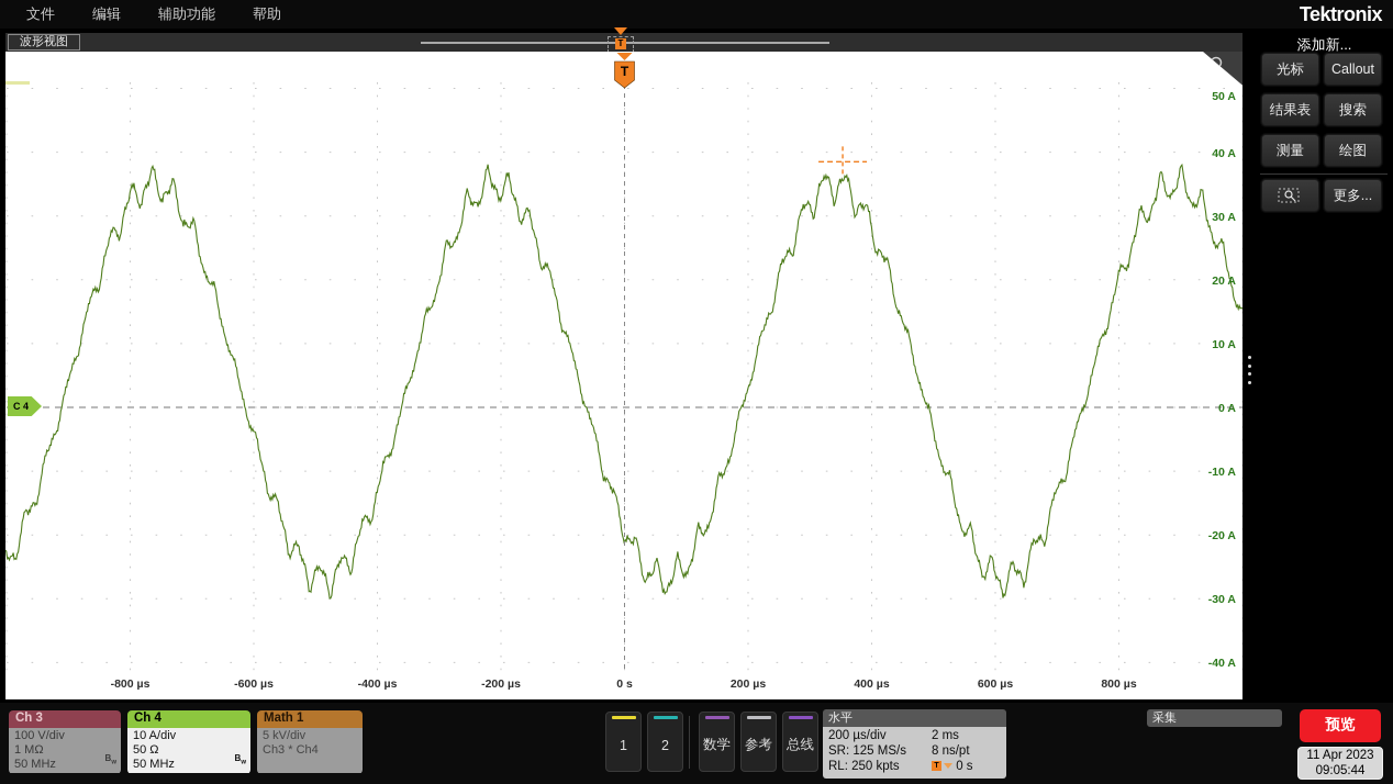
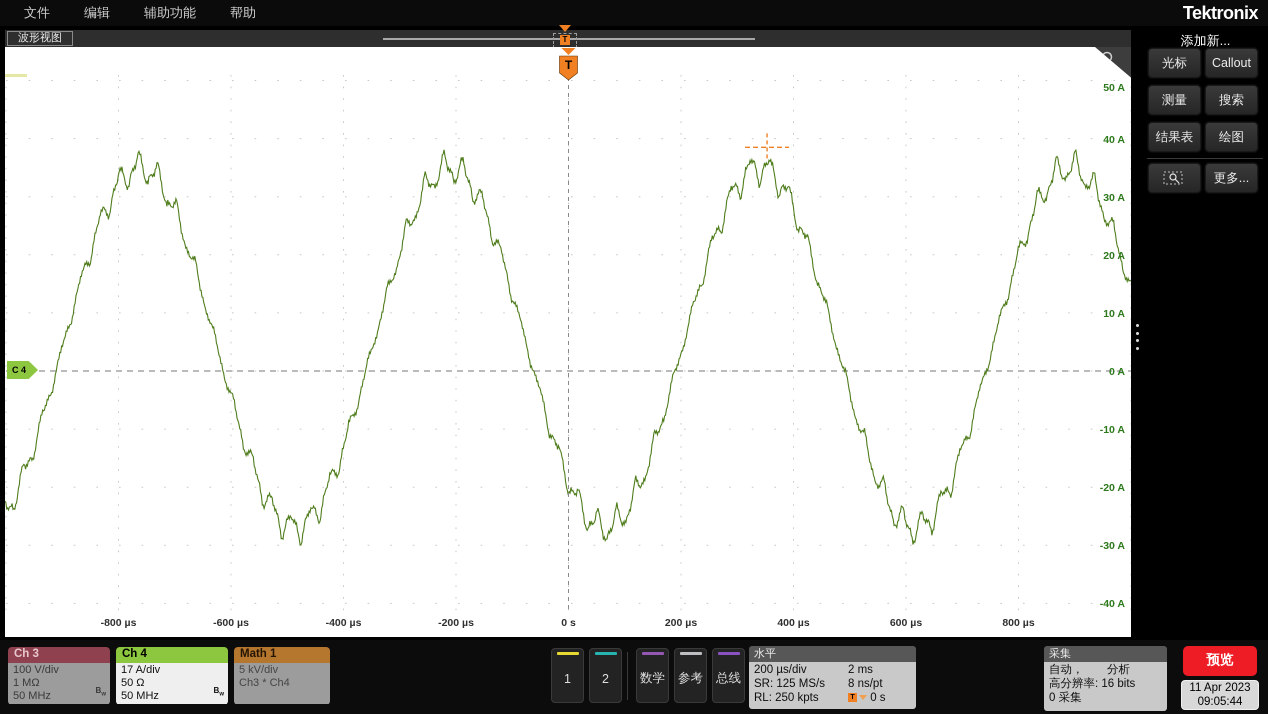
  文件
  编辑
  辅助功能
  帮助
  Tektronix
  波形视图
  T
  T
  50 A
  40 A
  30 A
  20 A
  10 A
  0 A
  -10 A
  -20 A
  -30 A
  -40 A
  -800 µs
  -600 µs
  -400 µs
  -200 µs
  0 s
  200 µs
  400 µs
  600 µs
  800 µs
  C 4
  添加新...
  光标
  Callout
- 结果表
+ 测量
  搜索
- 测量
+ 结果表
  绘图
  更多...
  Ch 3
  100 V/div
  1 MΩ
  50 MHz
  Ch 4
- 10 A/div
+ 17 A/div
  50 Ω
  50 MHz
  Math 1
  5 kV/div
  Ch3 * Ch4
  1
  2
  数学
  参考
  总线
  水平
  200 µs/div
  2 ms
  SR: 125 MS/s
  8 ns/pt
  RL: 250 kpts
  采集
+ 自动，
+ 分析
+ 高分辨率: 16 bits
+ 0 采集
  预览
  11 Apr 2023
  09:05:44
